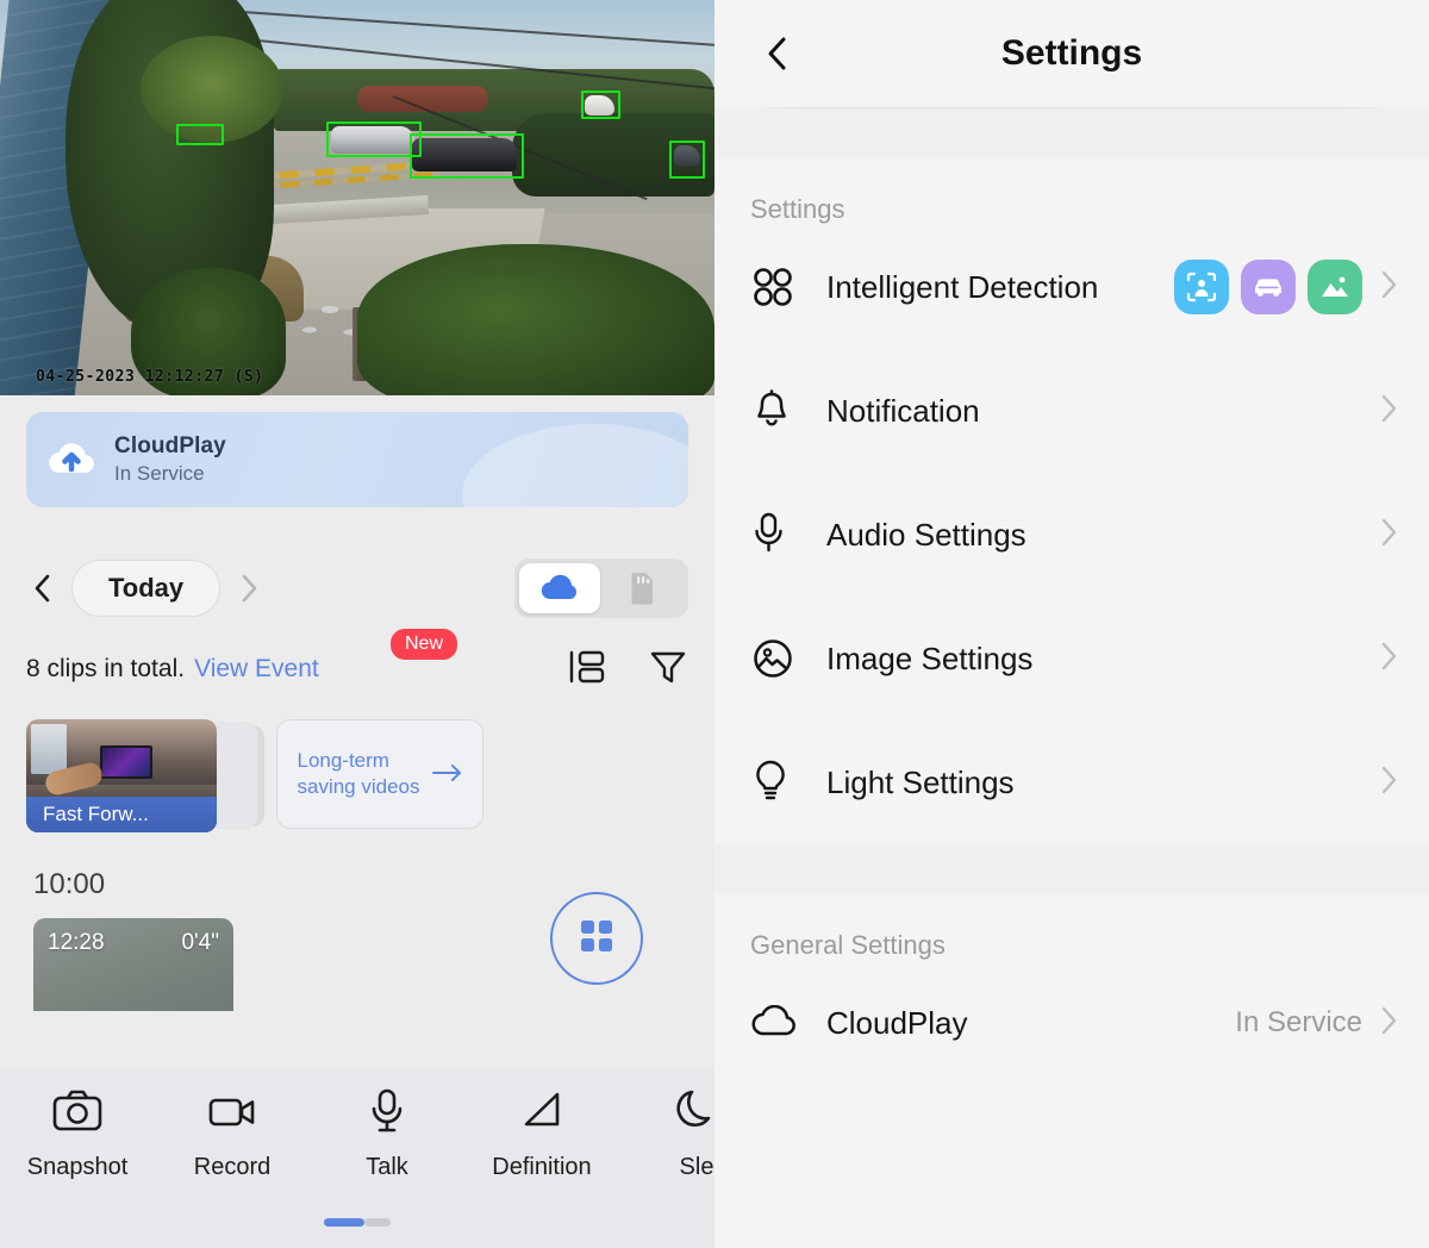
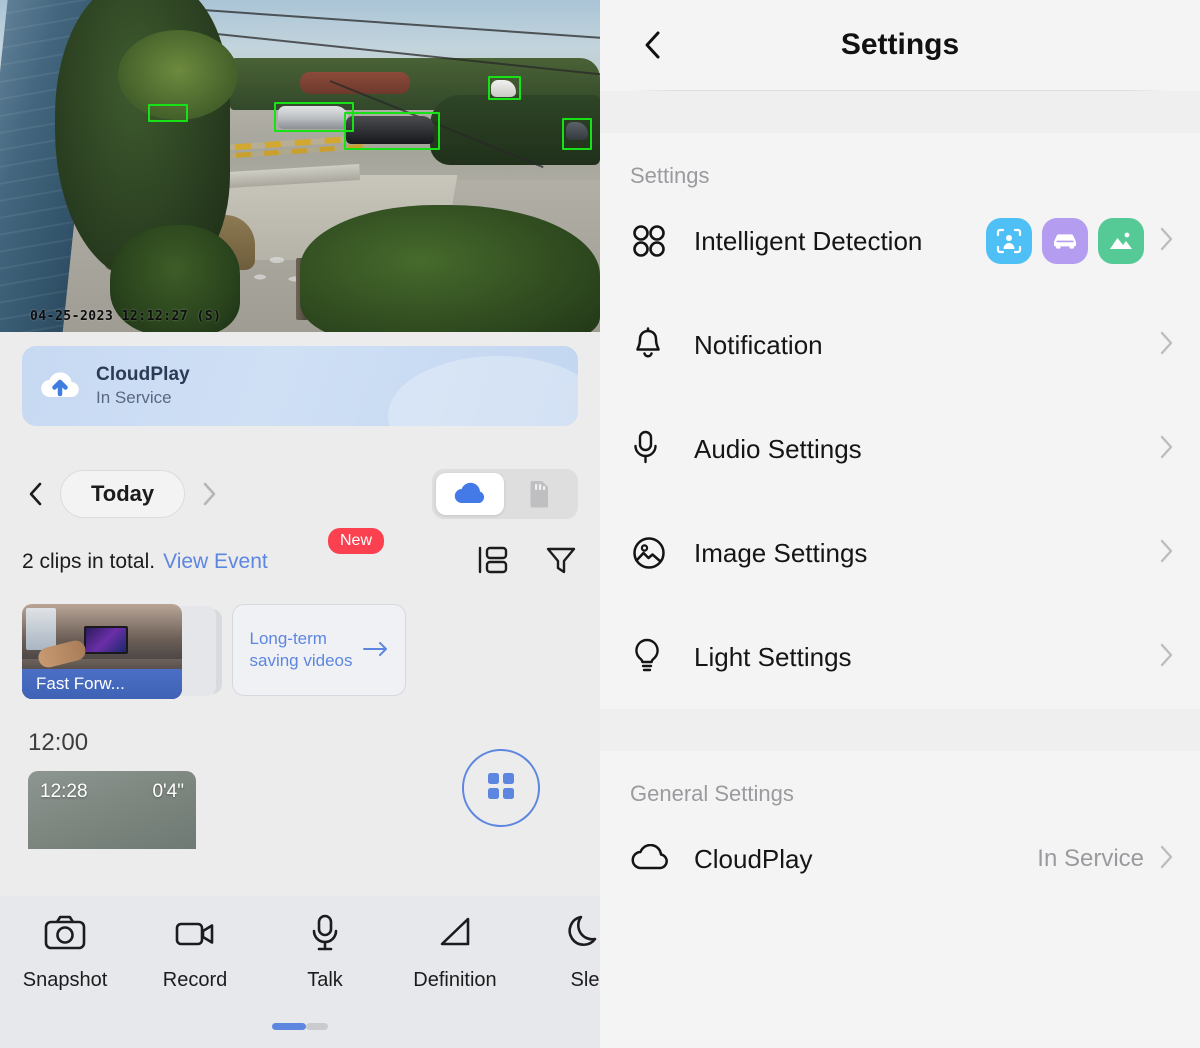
  04-25-2023 12:12:27 (S)
  CloudPlay
  In Service
  Today
- 8 clips in total.
+ 2 clips in total.
  View Event
  New
  Fast Forw...
  Long-term
  saving videos
- 10:00
+ 12:00
  12:28
  0'4"
  Snapshot
  Record
  Talk
  Definition
  Sle
  Settings
  Settings
  Intelligent Detection
  Notification
  Audio Settings
  Image Settings
  Light Settings
  General Settings
  CloudPlay
  In Service
